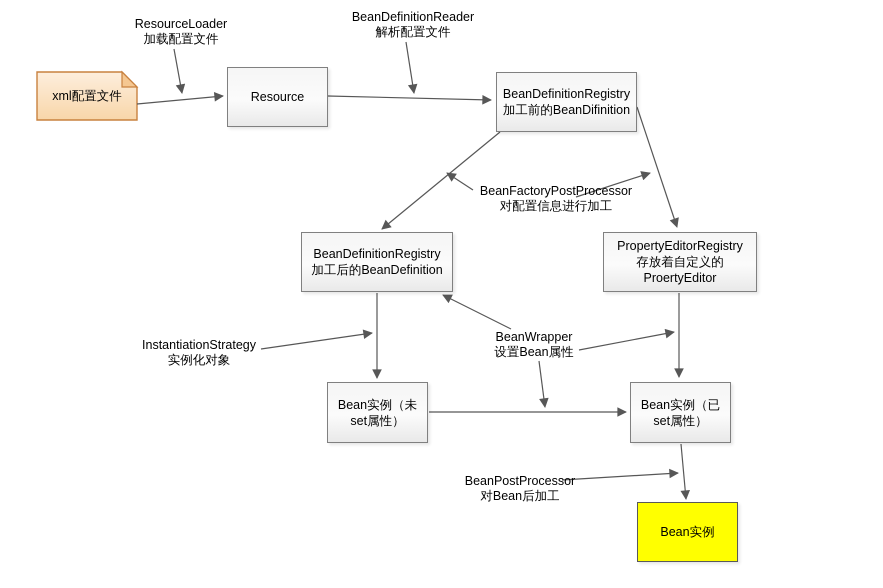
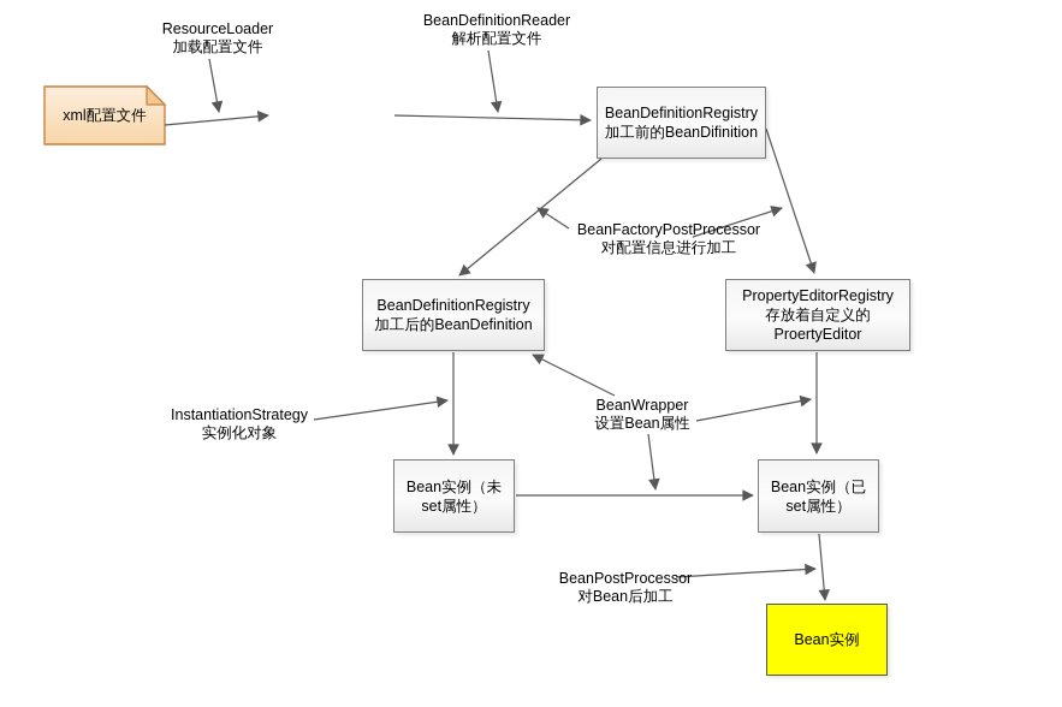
  xml配置文件
- Resource
  BeanDefinitionRegistry
  加工前的BeanDifinition
  BeanDefinitionRegistry
  加工后的BeanDefinition
  PropertyEditorRegistry
  存放着自定义的
  ProertyEditor
  Bean实例（未
  set属性）
  Bean实例（已
  set属性）
  Bean实例
  ResourceLoader
  加载配置文件
  BeanDefinitionReader
  解析配置文件
  BeanFactoryPostProcessor
  对配置信息进行加工
  InstantiationStrategy
  实例化对象
  BeanWrapper
  设置Bean属性
  BeanPostProcessor
  对Bean后加工
